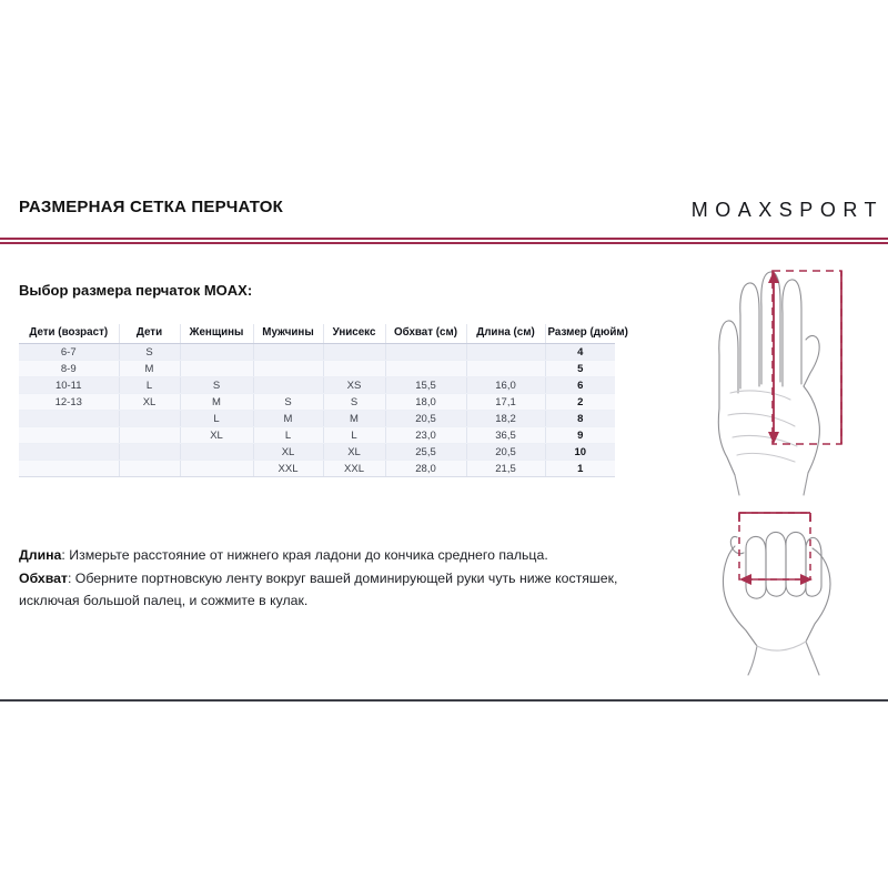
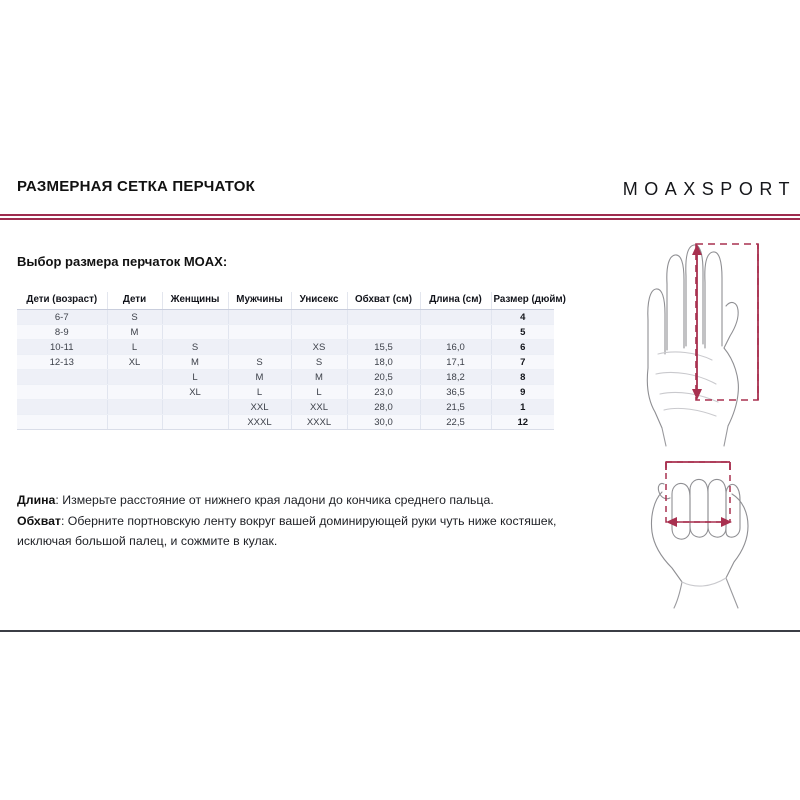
  РАЗМЕРНАЯ СЕТКА ПЕРЧАТОК
  MOAXSPORT
  Выбор размера перчаток MOAX:
  Дети (возраст)	Дети	Женщины	Мужчины	Унисекс	Обхват (см)	Длина (см)	Размер (дюйм)
  6-7	S						4
  8-9	M						5
  10-11	L	S		XS	15,5	16,0	6
- 12-13	XL	M	S	S	18,0	17,1	2
+ 12-13	XL	M	S	S	18,0	17,1	7
  		L	M	M	20,5	18,2	8
  		XL	L	L	23,0	36,5	9
- 			XL	XL	25,5	20,5	10
  			XXL	XXL	28,0	21,5	1
+ 			XXXL	XXXL	30,0	22,5	12
  Длина: Измерьте расстояние от нижнего края ладони до кончика среднего пальца.
  Обхват: Оберните портновскую ленту вокруг вашей доминирующей руки чуть ниже костяшек, исключая большой палец, и сожмите в кулак.
